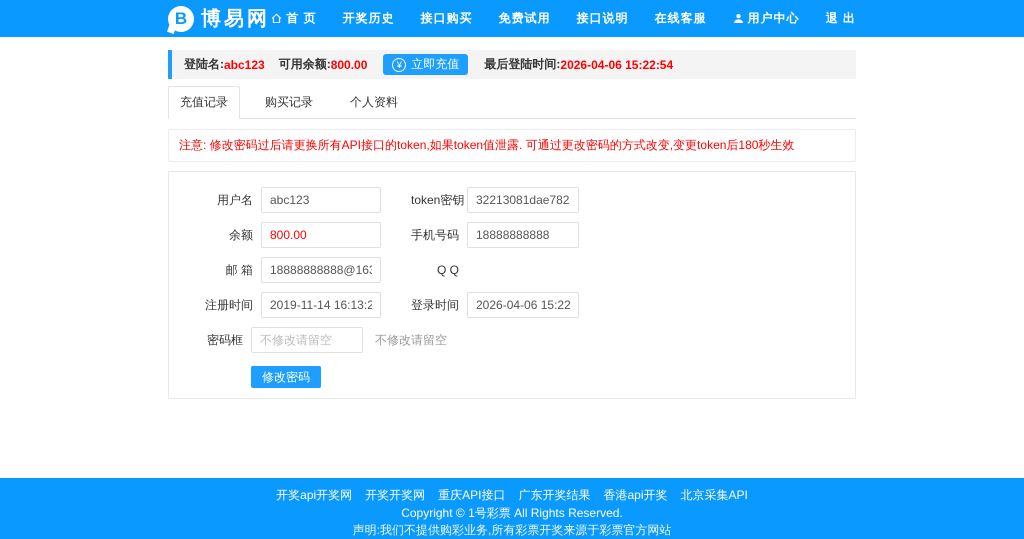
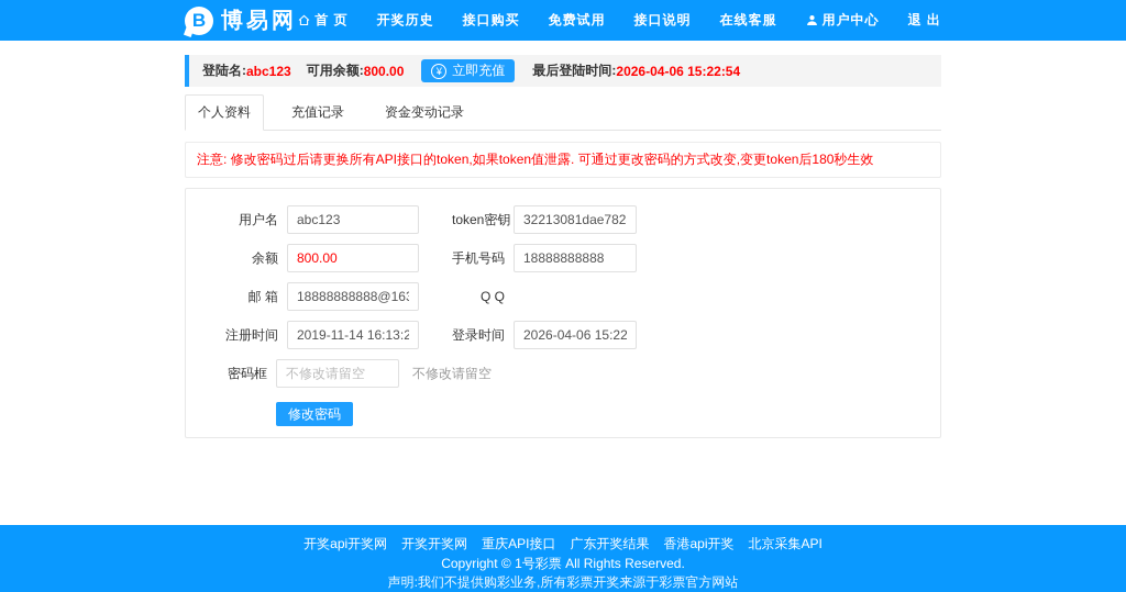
  B
  博易网
  首 页
  开奖历史
  接口购买
  免费试用
  接口说明
  在线客服
  用户中心
  退 出
  登陆名:
  abc123
  可用余额:
  800.00
  ¥
  立即充值
  最后登陆时间:
  2026-04-06 15:22:54
- 充值记录
+ 个人资料
- 购买记录
- 个人资料
+ 充值记录
+ 资金变动记录
  注意: 修改密码过后请更换所有API接口的token,如果token值泄露. 可通过更改密码的方式改变,变更token后180秒生效
  用户名
  abc123
  token密钥
  32213081dae782
  余额
  800.00
  手机号码
  18888888888
  邮 箱
  18888888888@16
  Q Q
  注册时间
  2019-11-14 16:13:2
  登录时间
  2026-04-06 15:22
  密码框
  不修改请留空
  不修改请留空
  修改密码
  开奖api开奖网
  开奖开奖网
  重庆API接口
  广东开奖结果
  香港api开奖
  北京采集API
  Copyright © 1号彩票 All Rights Reserved.
  声明:我们不提供购彩业务,所有彩票开奖来源于彩票官方网站
